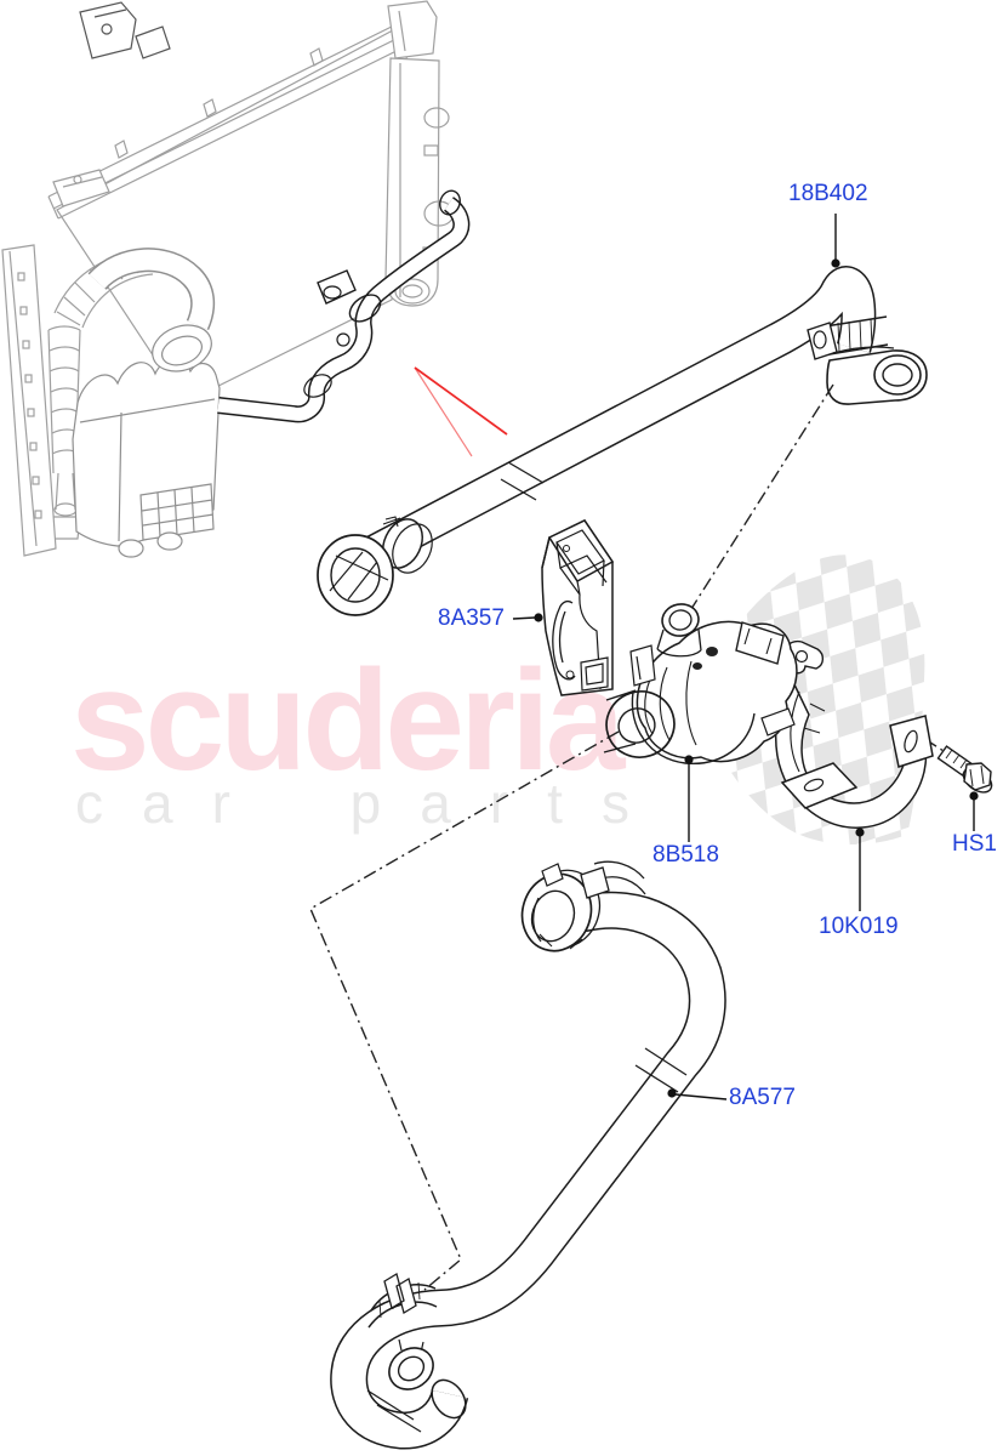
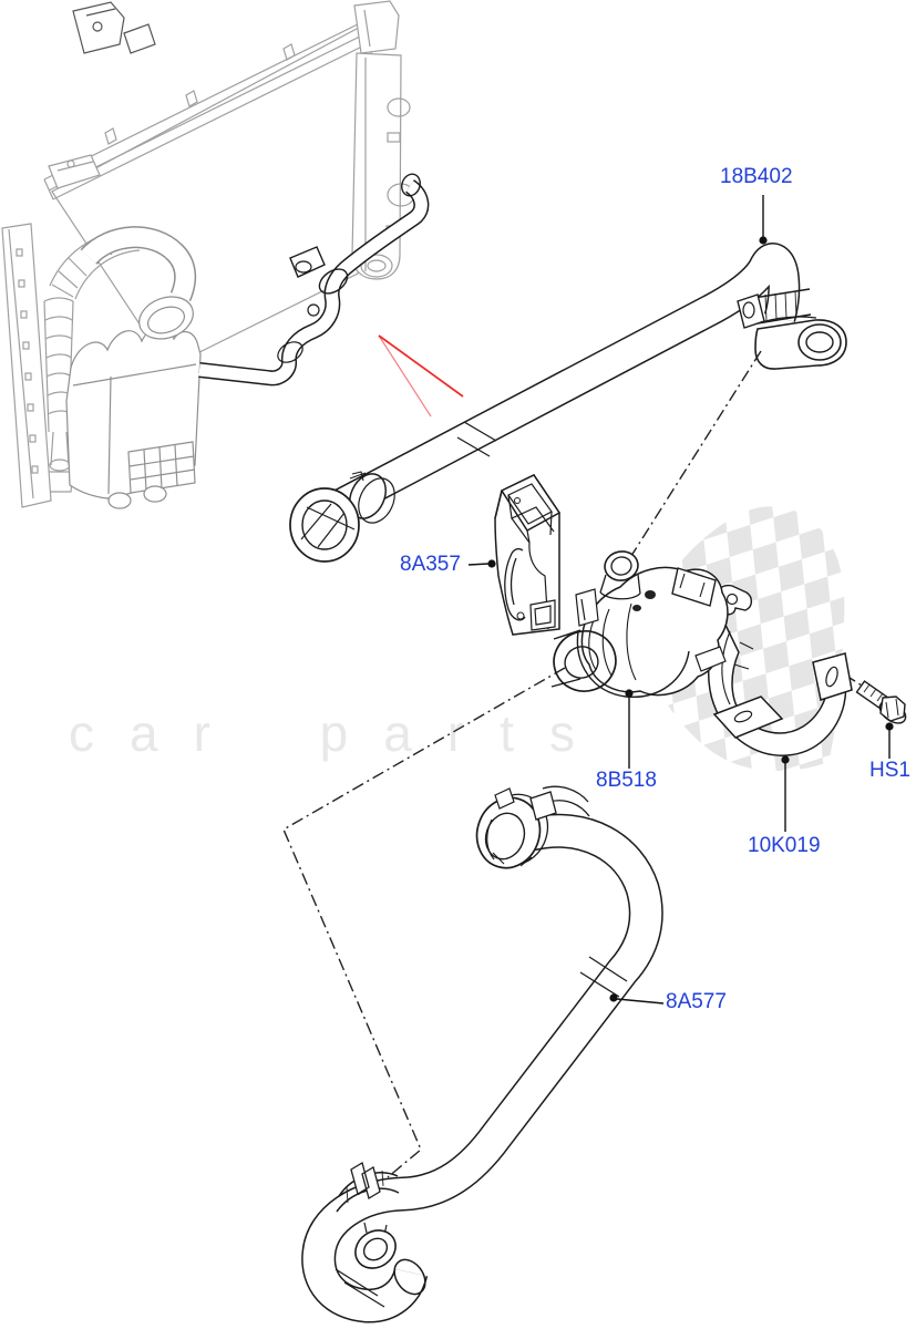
- scuderia
  car parts
  18B402
  8A357
  8B518
  10K019
  HS1
  8A577
